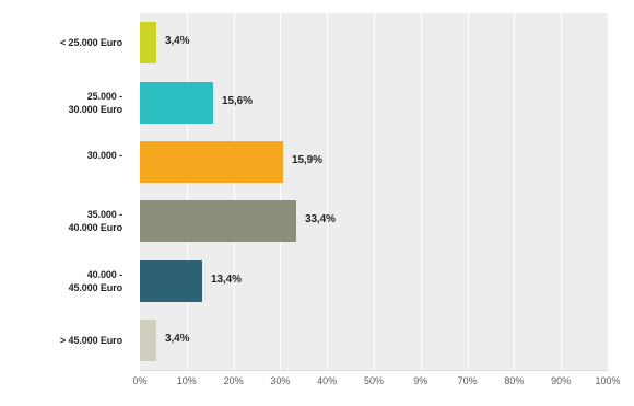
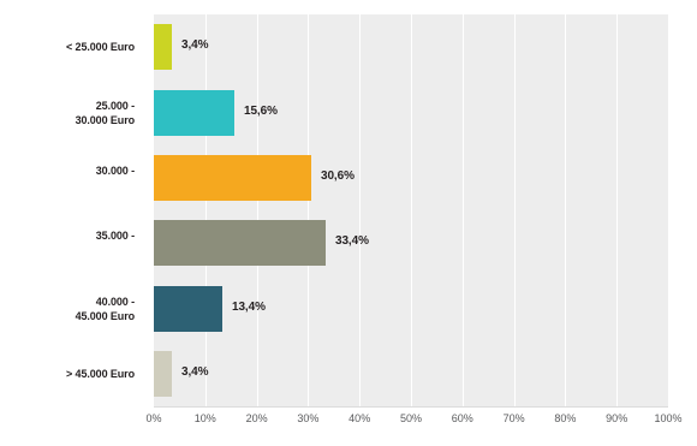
  < 25.000 Euro
  25.000 -
  30.000 Euro
  30.000 -
  35.000 -
- 40.000 Euro
  40.000 -
  45.000 Euro
  > 45.000 Euro
  3,4%
  15,6%
- 15,9%
+ 30,6%
  33,4%
  13,4%
  3,4%
  0%
  10%
  20%
  30%
  40%
  50%
- 9%
+ 60%
  70%
  80%
  90%
  100%
